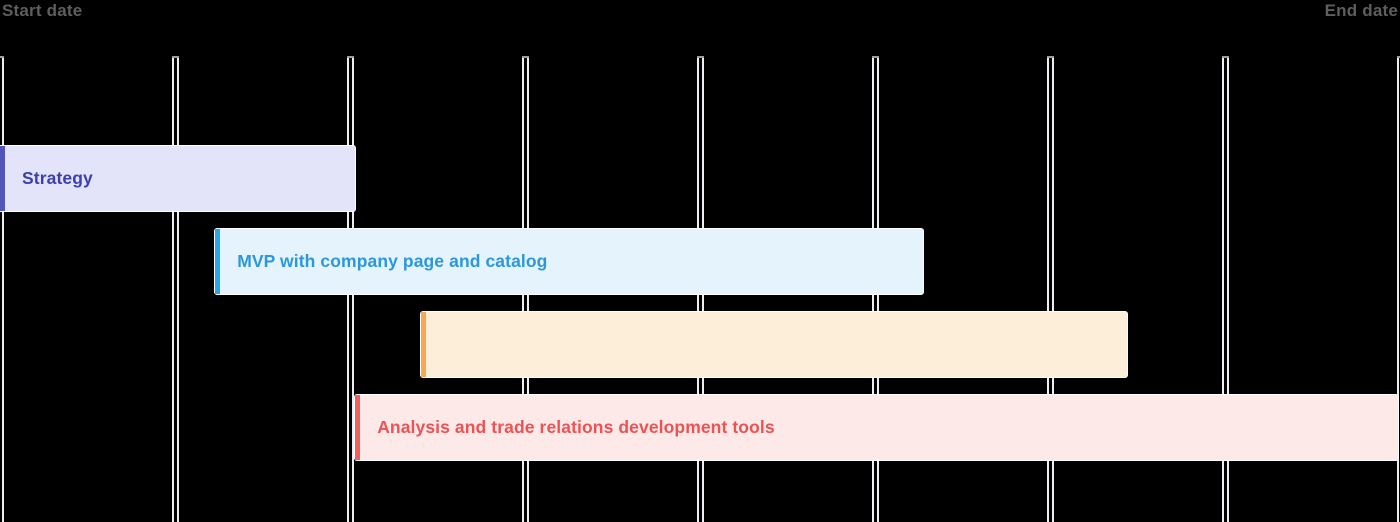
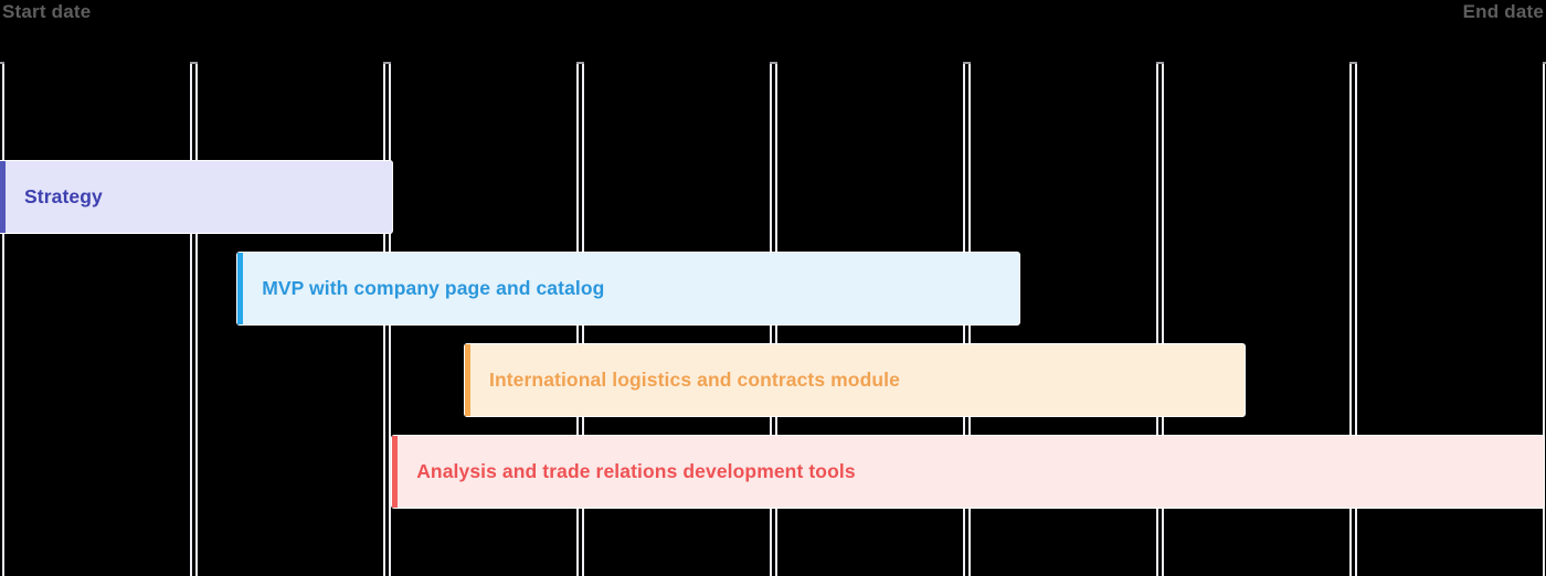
  Start date
  End date
  Strategy
  MVP with company page and catalog
+ International logistics and contracts module
  Analysis and trade relations development tools
